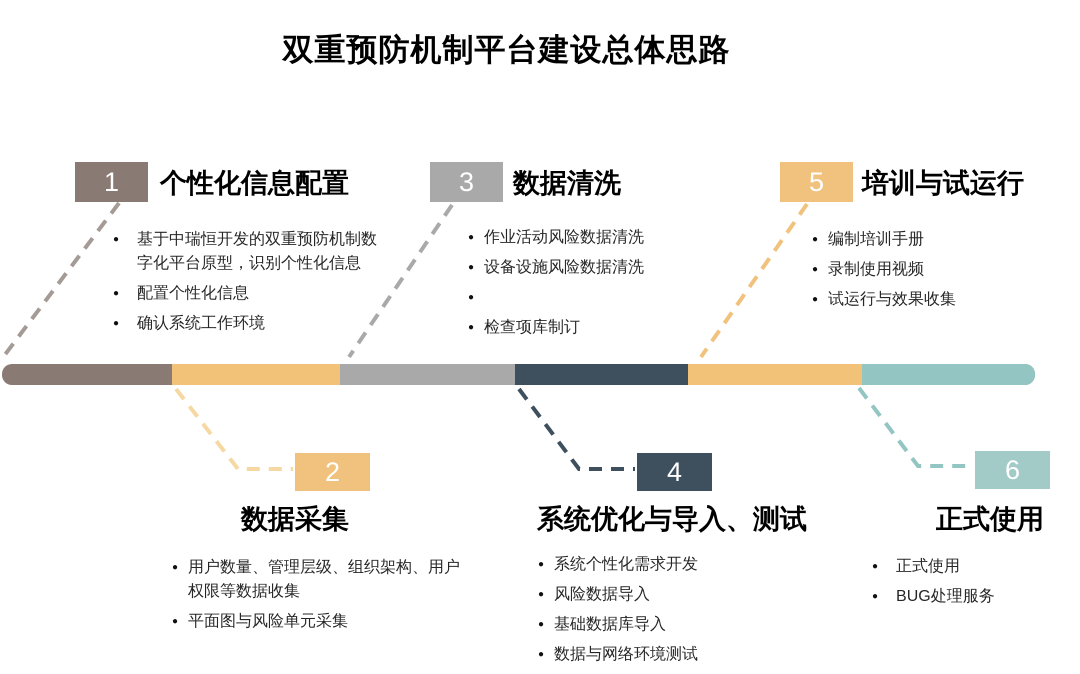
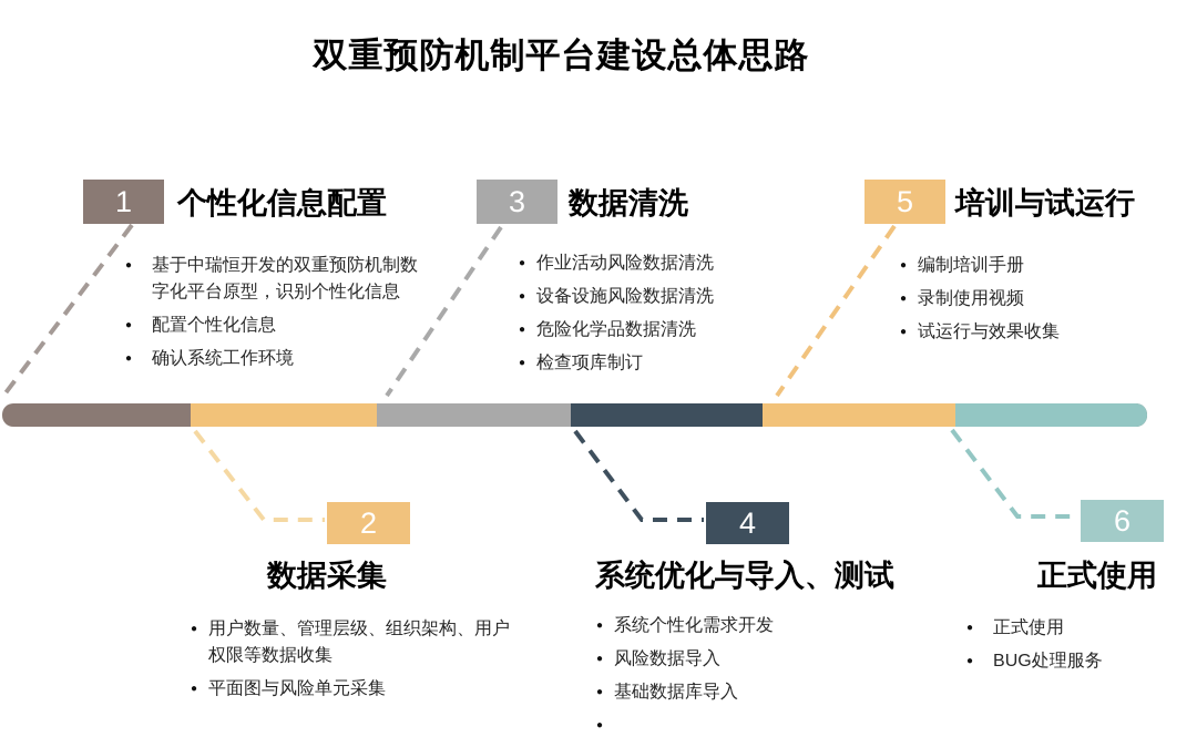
  双重预防机制平台建设总体思路
  1
  2
  3
  4
  5
  6
  个性化信息配置
  数据采集
  数据清洗
  系统优化与导入、测试
  培训与试运行
  正式使用
  ●
  基于中瑞恒开发的双重预防机制数字化平台原型，识别个性化信息
  ●
  配置个性化信息
  ●
  确认系统工作环境
  ●
  用户数量、管理层级、组织架构、用户权限等数据收集
  ●
  平面图与风险单元采集
  ●
  作业活动风险数据清洗
  ●
  设备设施风险数据清洗
  ●
+ 危险化学品数据清洗
  ●
  检查项库制订
  ●
  系统个性化需求开发
  ●
  风险数据导入
  ●
  基础数据库导入
  ●
- 数据与网络环境测试
  ●
  编制培训手册
  ●
  录制使用视频
  ●
  试运行与效果收集
  ●
  正式使用
  ●
  BUG处理服务
